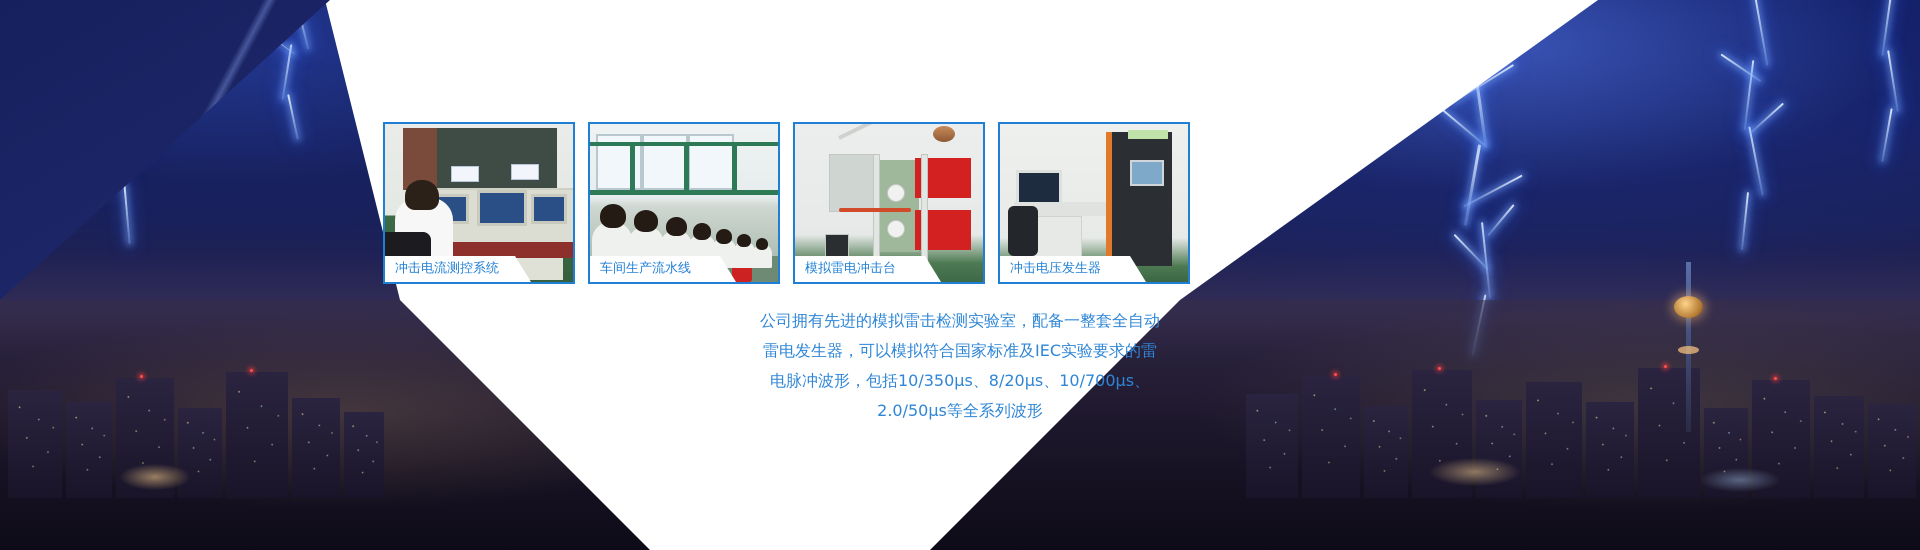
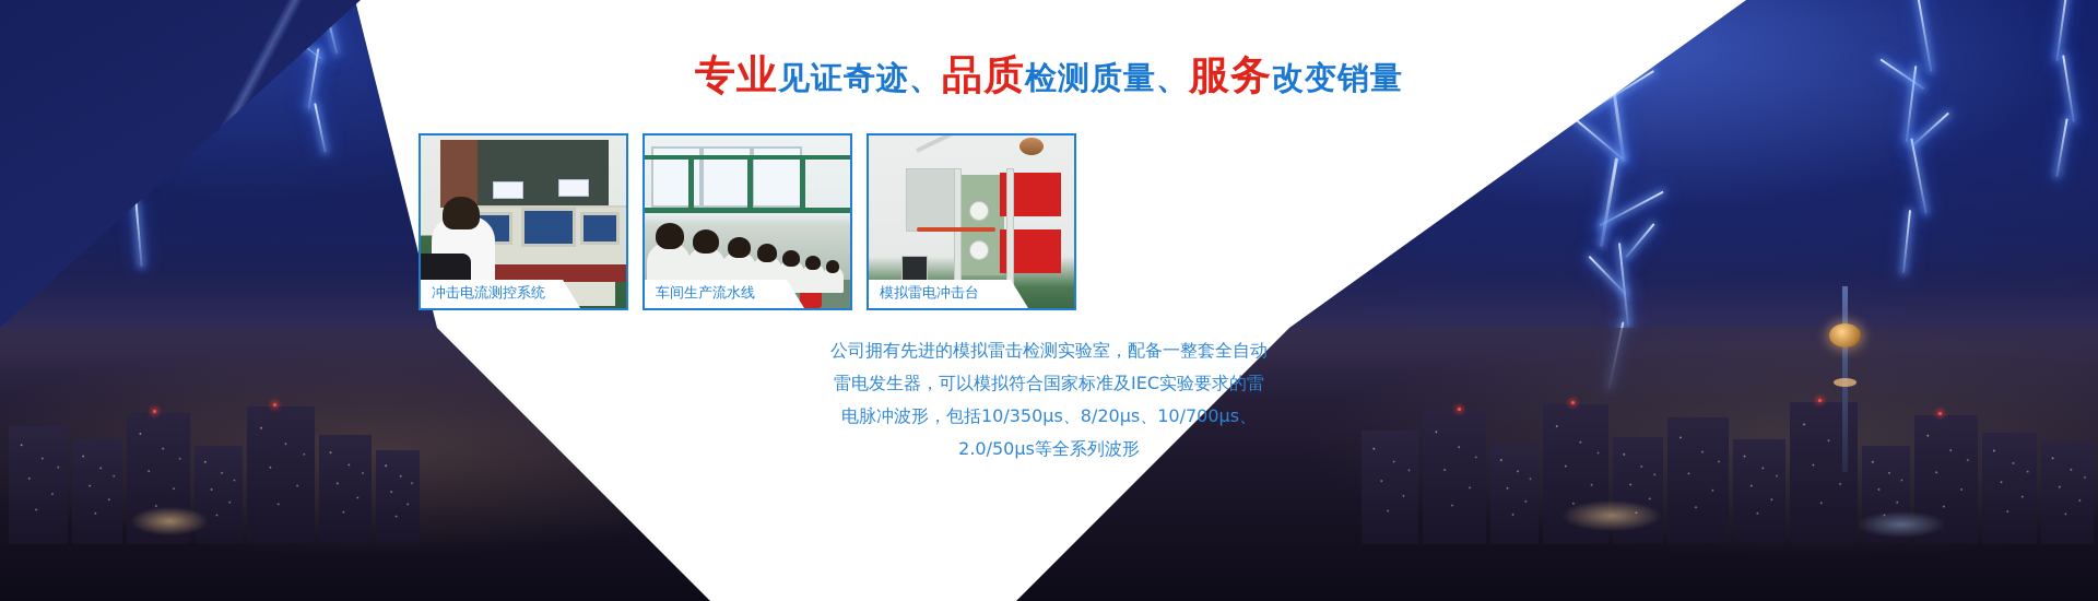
+ 专业见证奇迹、品质检测质量、服务改变销量
  冲击电流测控系统
  车间生产流水线
  模拟雷电冲击台
- 冲击电压发生器
  公司拥有先进的模拟雷击检测实验室，配备一整套全自动
  雷电发生器，可以模拟符合国家标准及IEC实验要求的雷
  电脉冲波形，包括10/350μs、8/20μs、10/700μs、
  2.0/50μs等全系列波形
